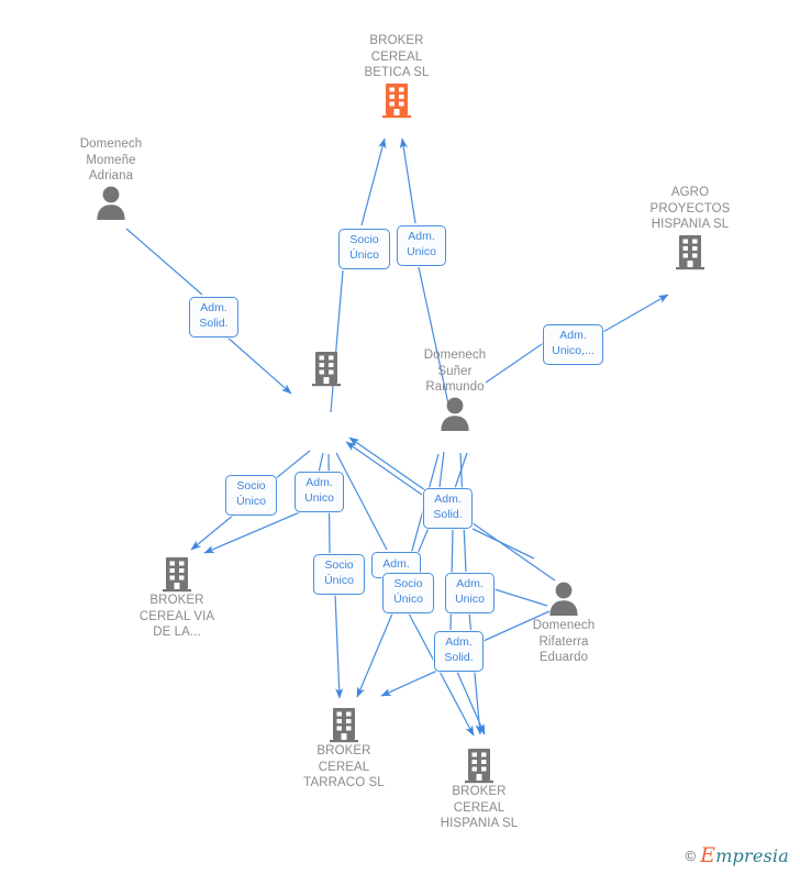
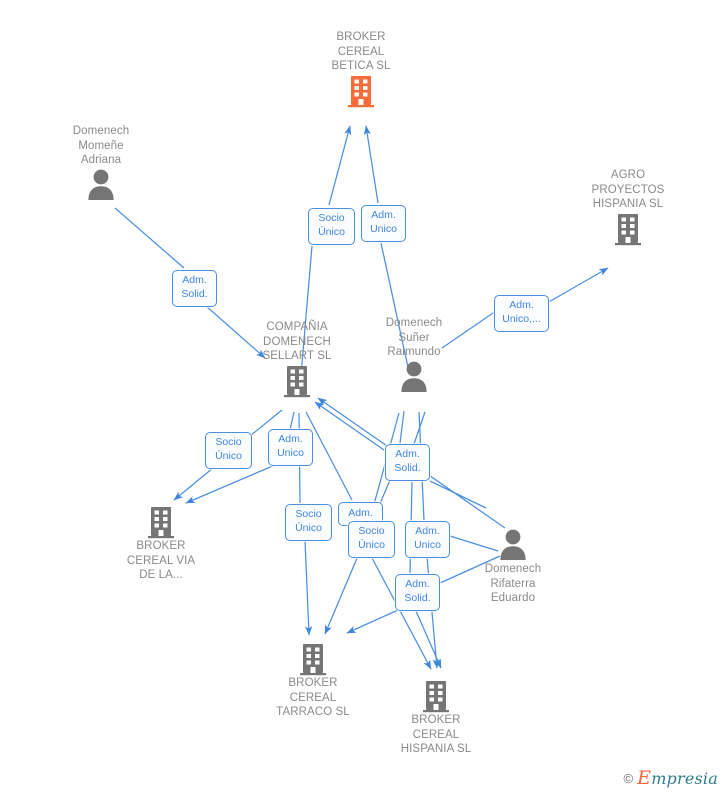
  BROKER
  CEREAL
  BETICA SL
  Domenech
  Momeñe
  Adriana
  AGRO
  PROYECTOS
  HISPANIA SL
+ COMPAÑIA
+ DOMENECH
+ SELLART SL
  Domenech
  Suñer
  Raimundo
  BROKER
  CEREAL VIA
  DE LA...
  Domenech
  Rifaterra
  Eduardo
  BROKER
  CEREAL
  TARRACO SL
  BROKER
  CEREAL
  HISPANIA SL
  Socio
  Único
  Adm.
  Unico
  Adm.
  Solid.
  Adm.
  Unico,...
  Socio
  Único
  Adm.
  Unico
  Adm.
  Solid.
  Socio
  Único
  Adm.
  Socio
  Único
  Adm.
  Unico
  Adm.
  Solid.
  ©
  Empresia
